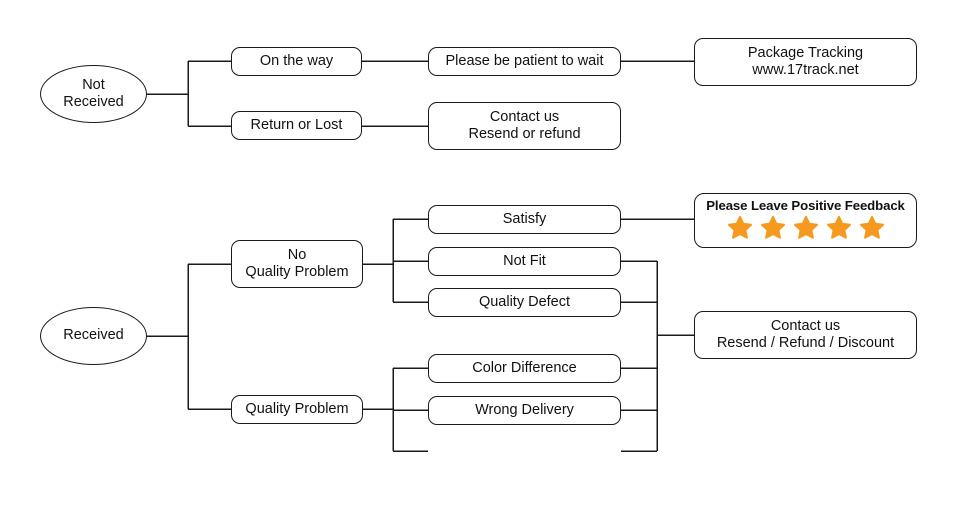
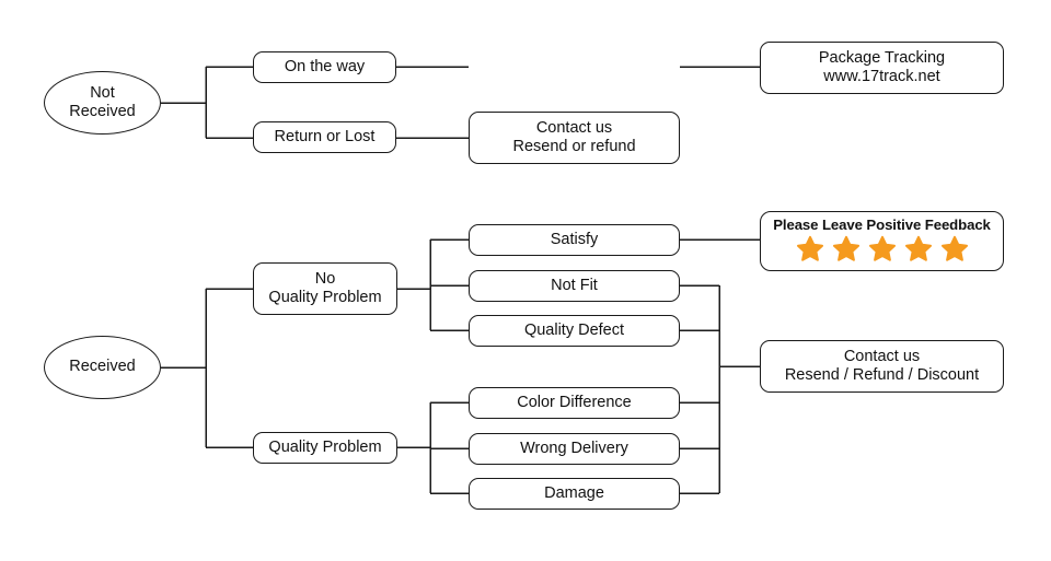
  Not
  Received
  On the way
  Return or Lost
- Please be patient to wait
  Contact us
  Resend or refund
  Package Tracking
  www.17track.net
  Received
  No
  Quality Problem
  Quality Problem
  Satisfy
  Not Fit
  Quality Defect
  Color Difference
  Wrong Delivery
+ Damage
  Please Leave Positive Feedback
  Contact us
  Resend / Refund / Discount
